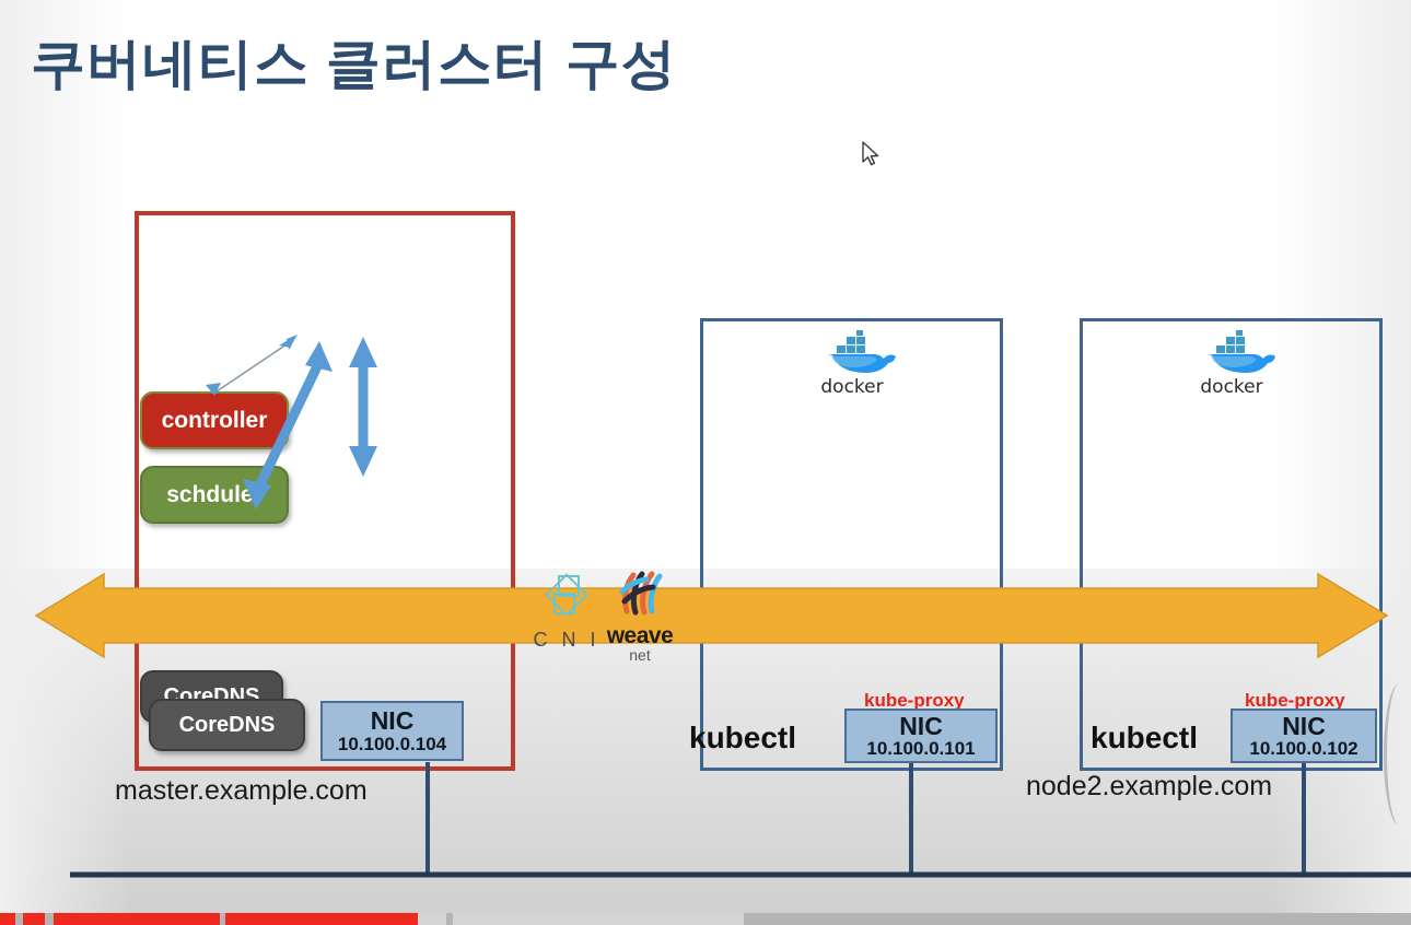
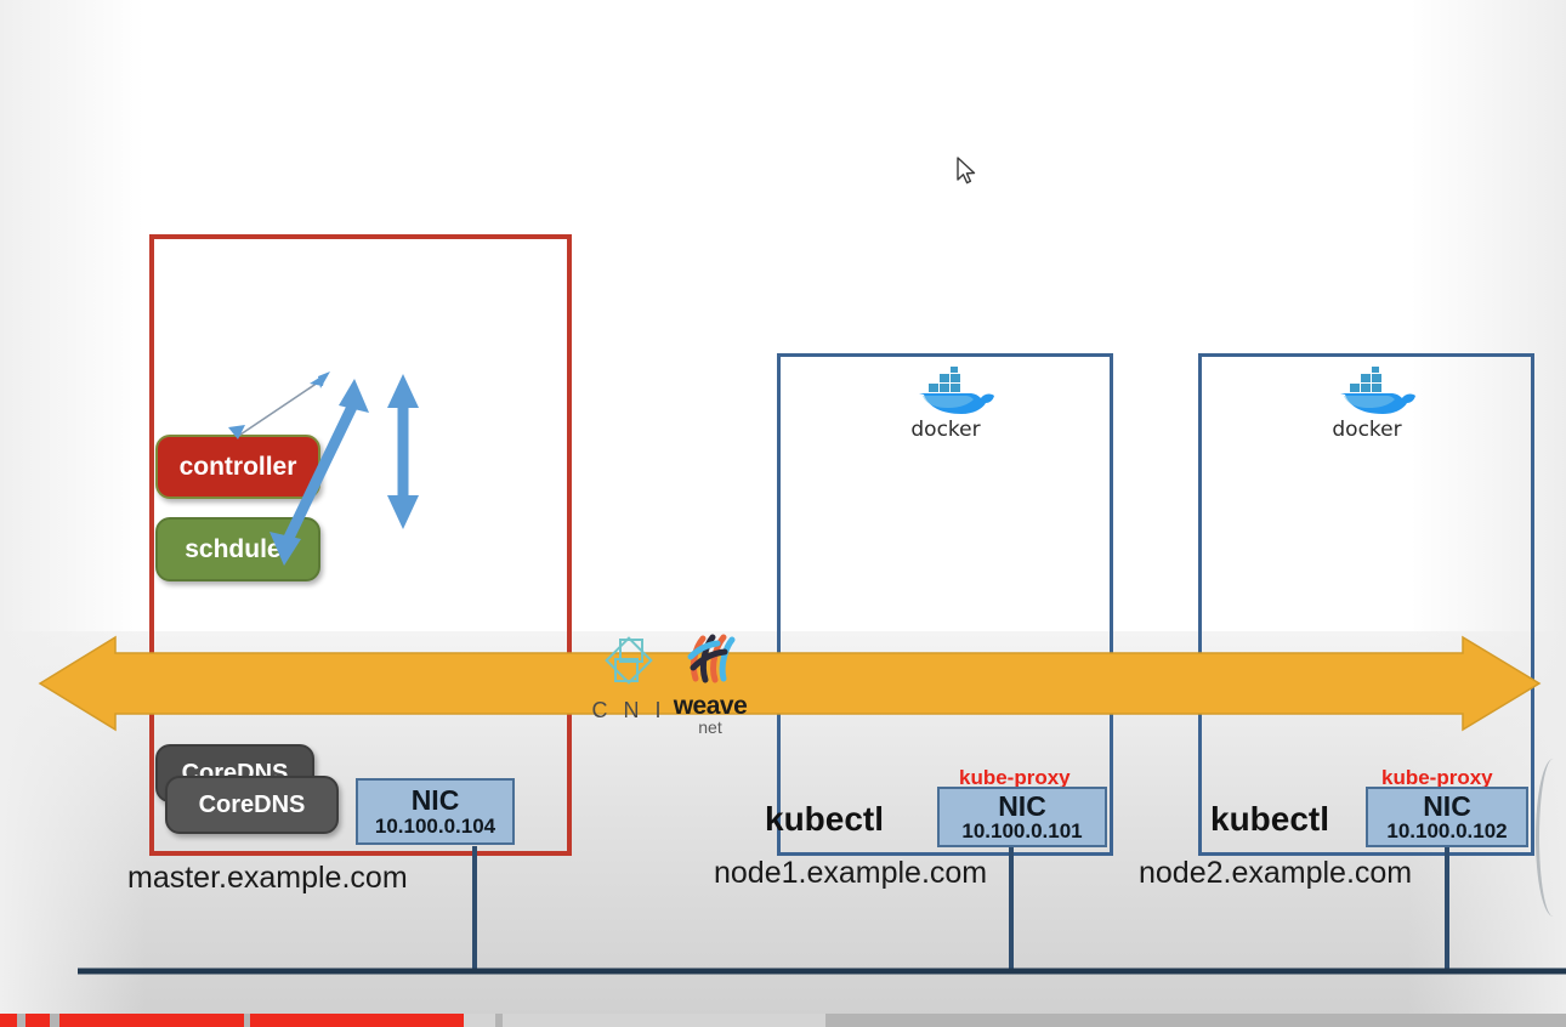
- 쿠버네티스 클러스터 구성
  controller
  schdule
  CoreDNS
  CoreDNS
  NIC
  10.100.0.104
  master.example.com
  docker
  kubectl
  kube-proxy
  NIC
  10.100.0.101
+ node1.example.com
  docker
  kubectl
  kube-proxy
  NIC
  10.100.0.102
  node2.example.com
  C N I
  weave
  net
